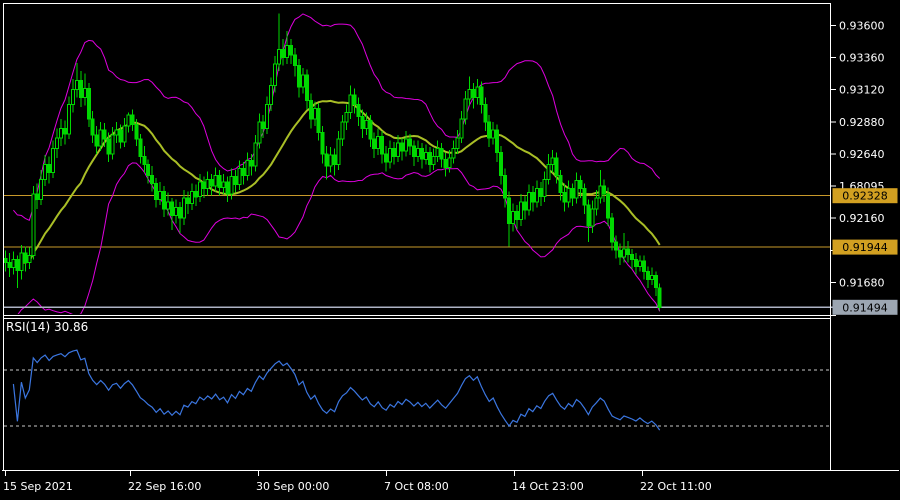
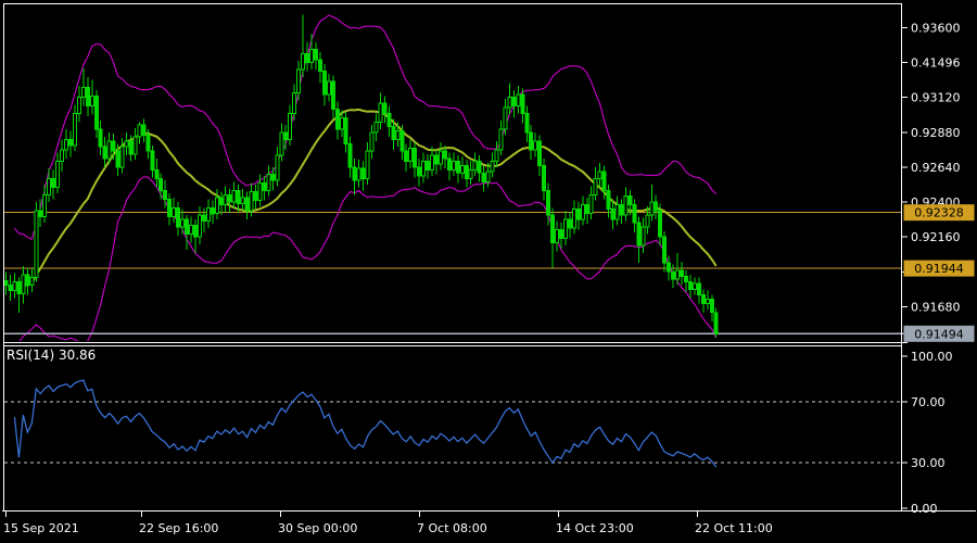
  0.93600
- 0.93360
+ 0.41496
  0.93120
  0.92880
  0.92640
- 1.68095
+ 0.92400
  0.92160
  0.91680
+ 100.00
+ 70.00
+ 30.00
+ 0.00
  15 Sep 2021
  22 Sep 16:00
  30 Sep 00:00
  7 Oct 08:00
  14 Oct 23:00
  22 Oct 11:00
  0.92328
  0.91944
  0.91494
  RSI(14) 30.86
